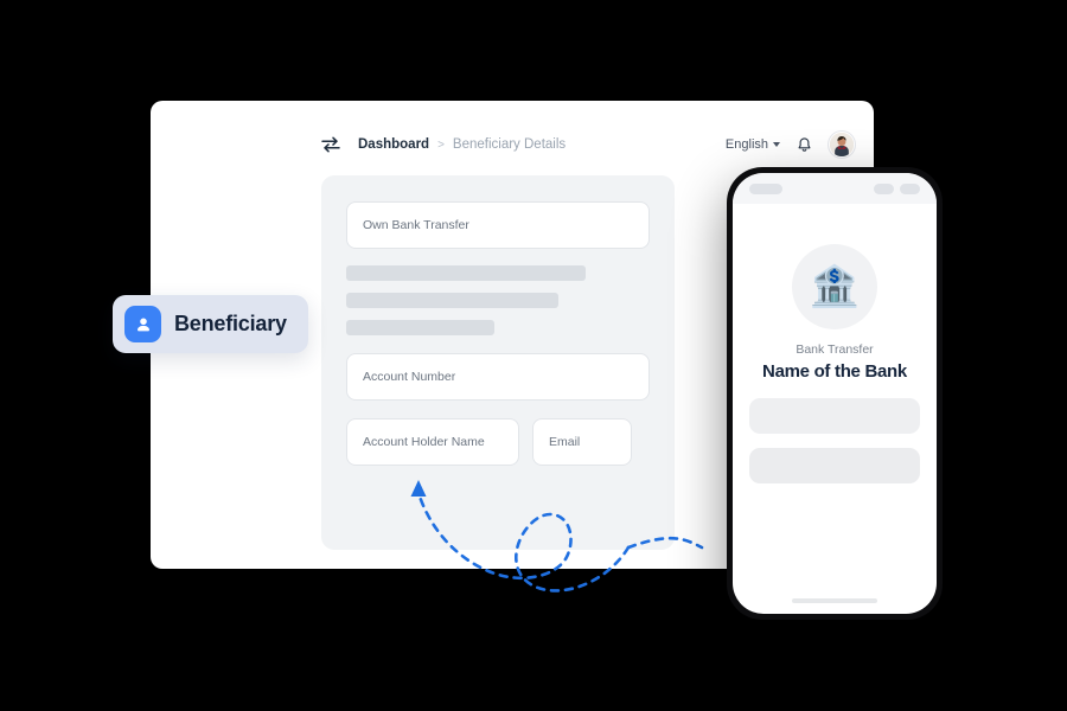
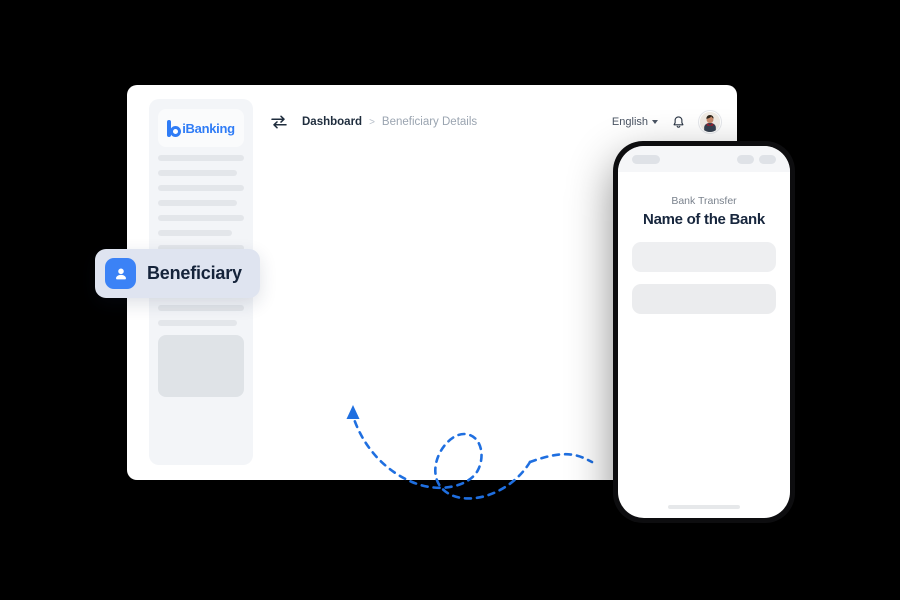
+ iBanking
  Dashboard
  >
  Beneficiary Details
  English
- Own Bank Transfer
- Account Number
- Account Holder Name
- Email
  Beneficiary
- 🏦
  Bank Transfer
  Name of the Bank
